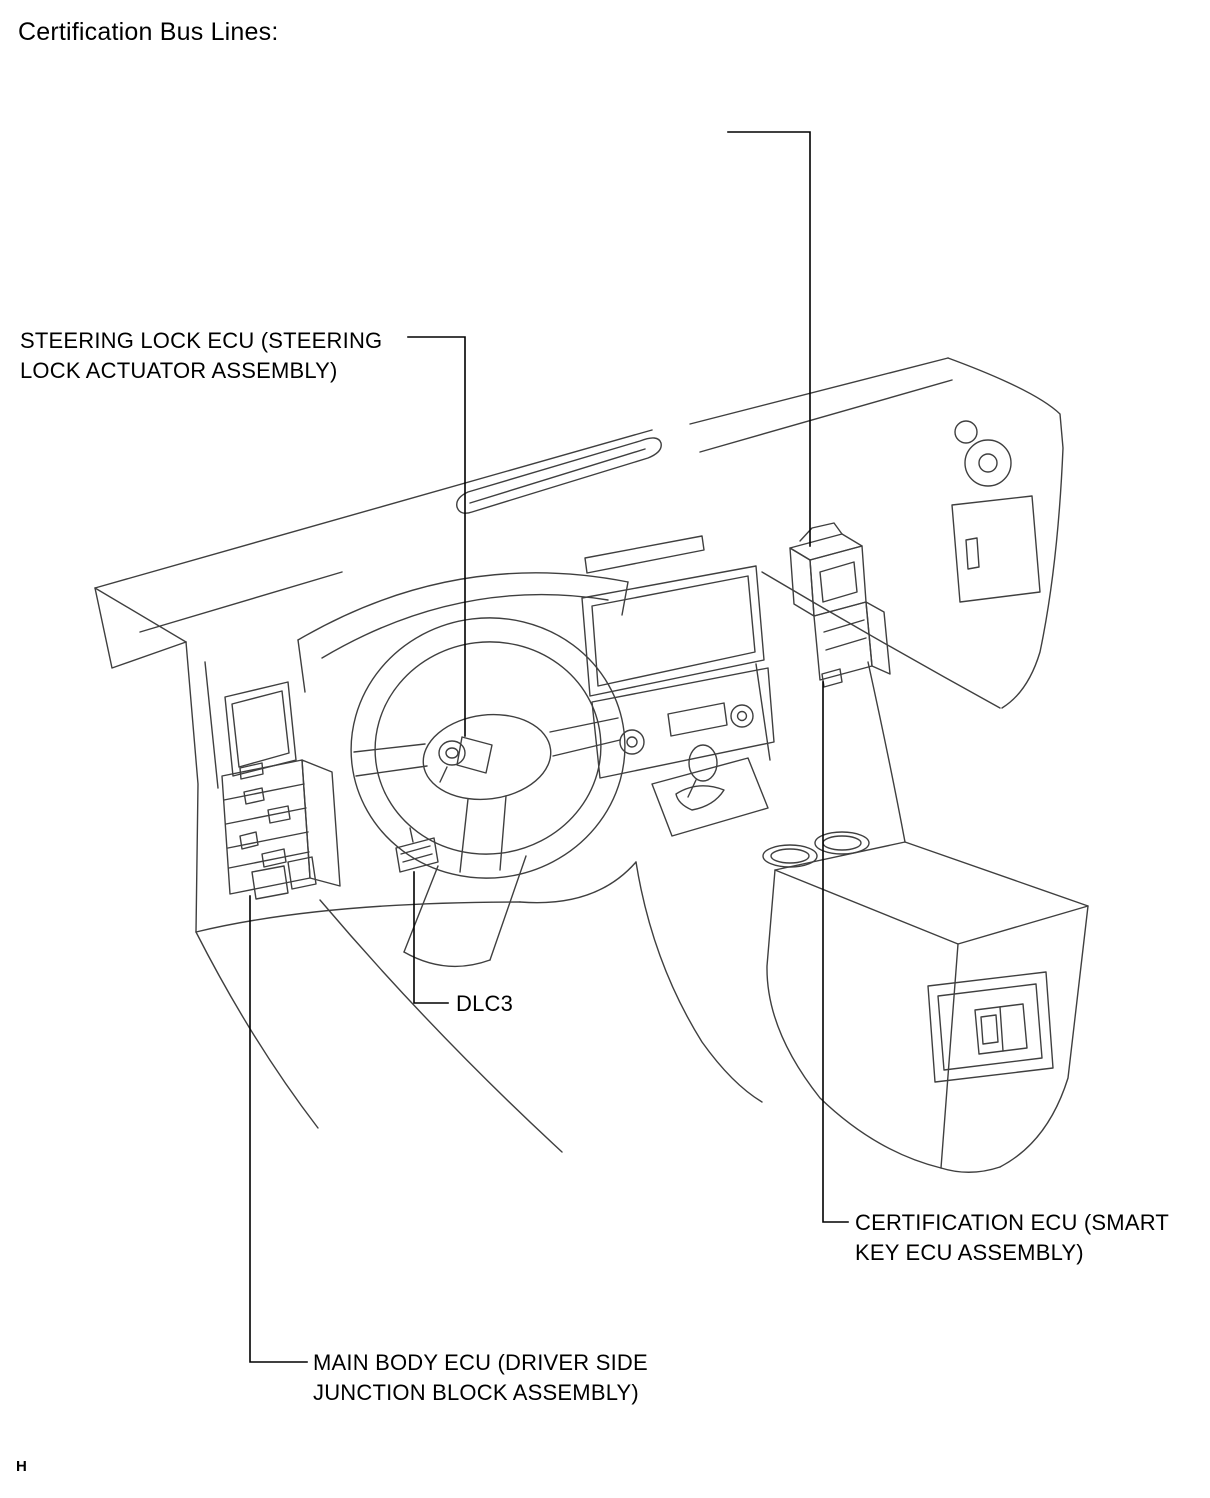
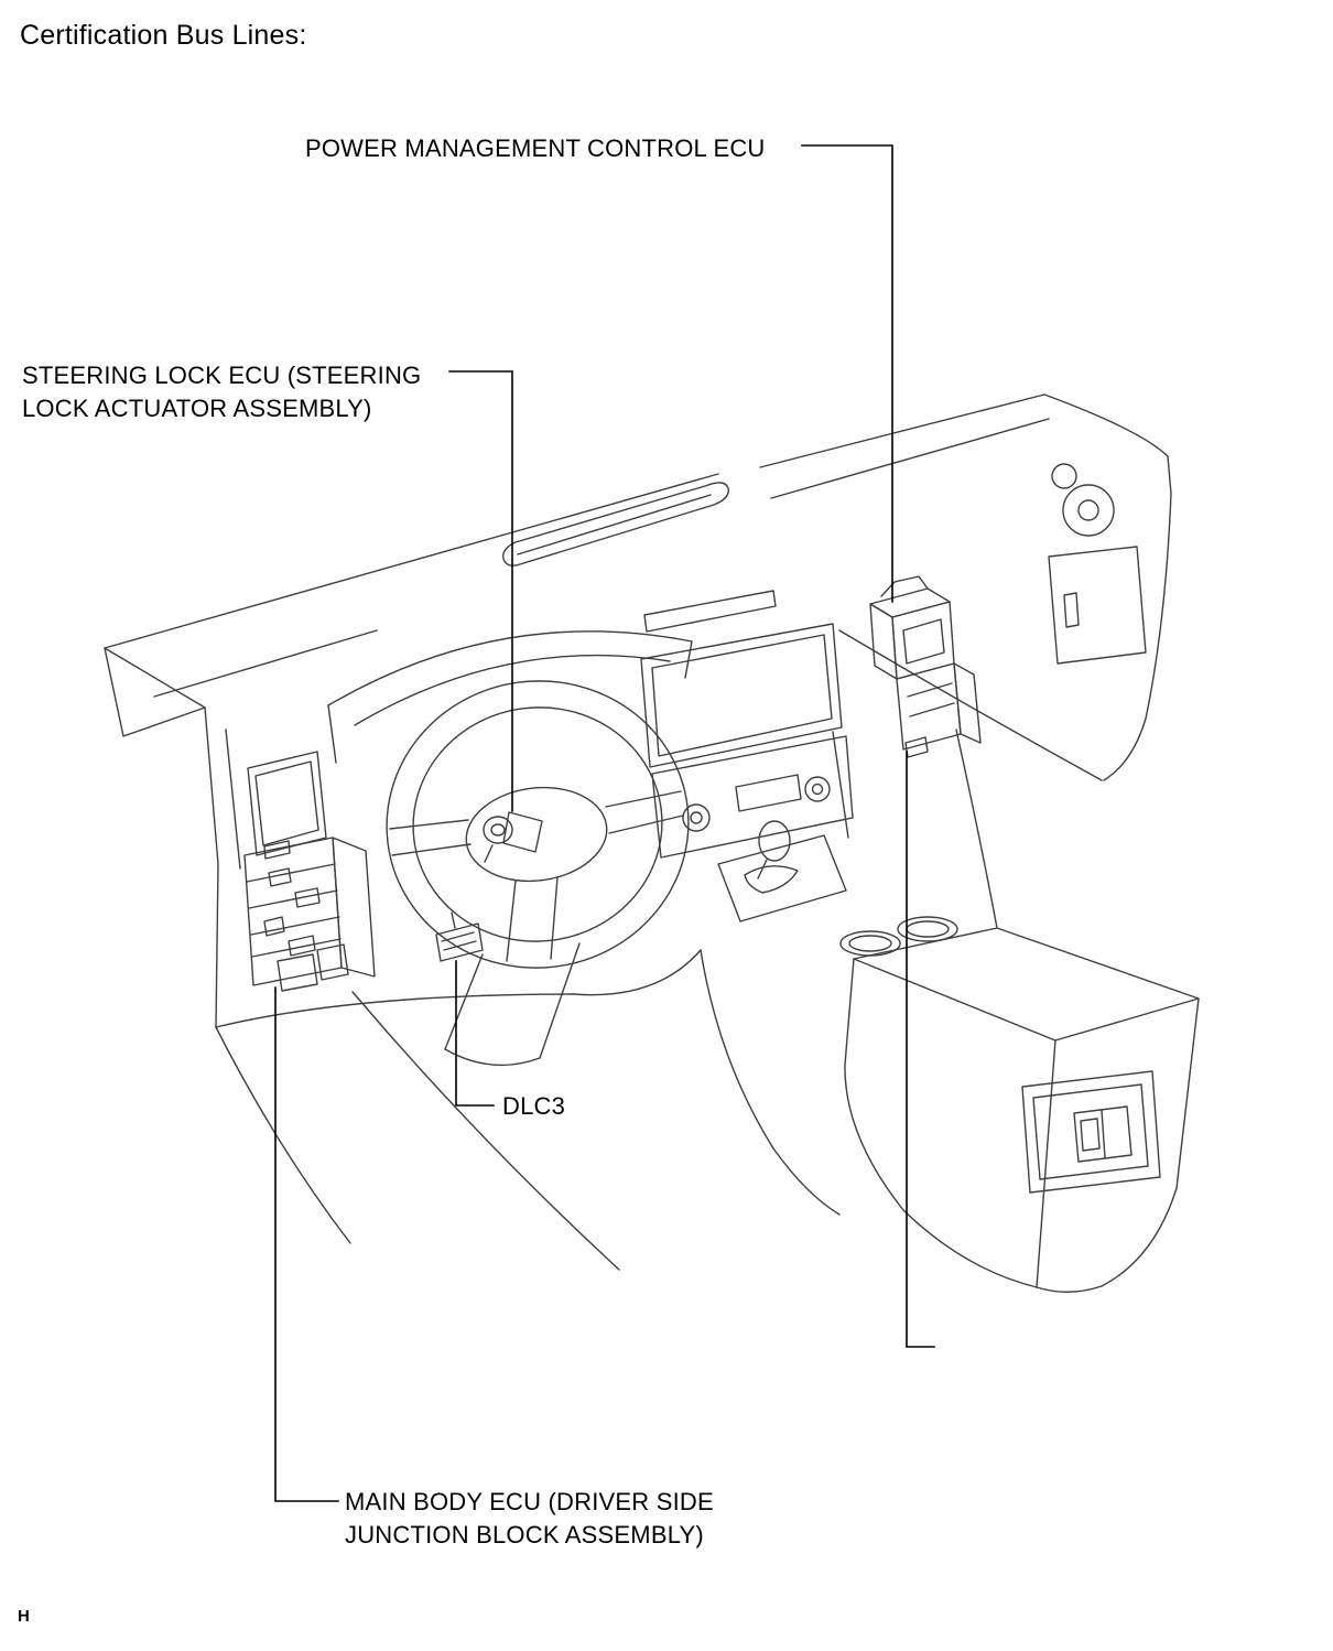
  Certification Bus Lines:
+ POWER MANAGEMENT CONTROL ECU
  STEERING LOCK ECU (STEERING
  LOCK ACTUATOR ASSEMBLY)
  DLC3
- CERTIFICATION ECU (SMART
- KEY ECU ASSEMBLY)
  MAIN BODY ECU (DRIVER SIDE
  JUNCTION BLOCK ASSEMBLY)
  H
